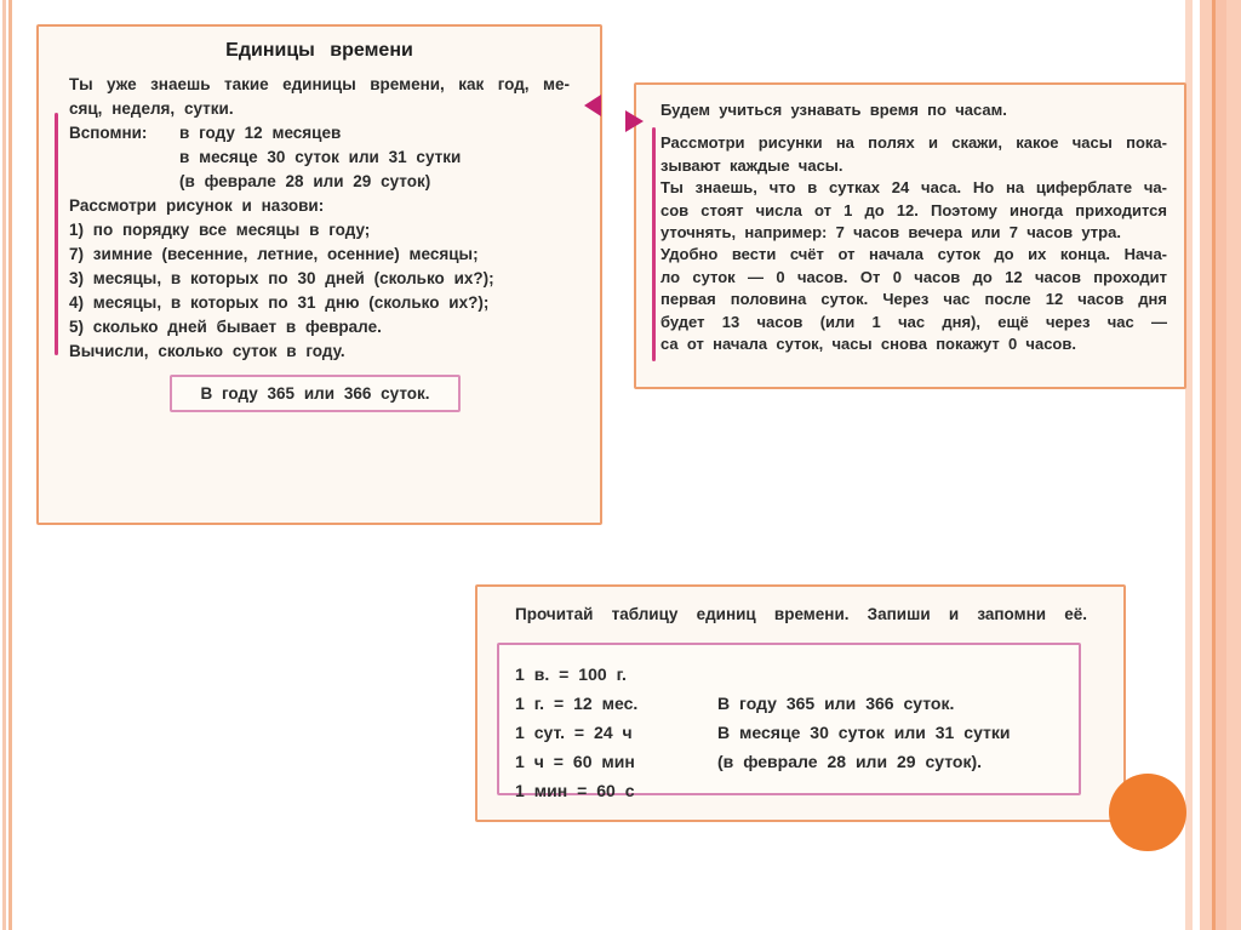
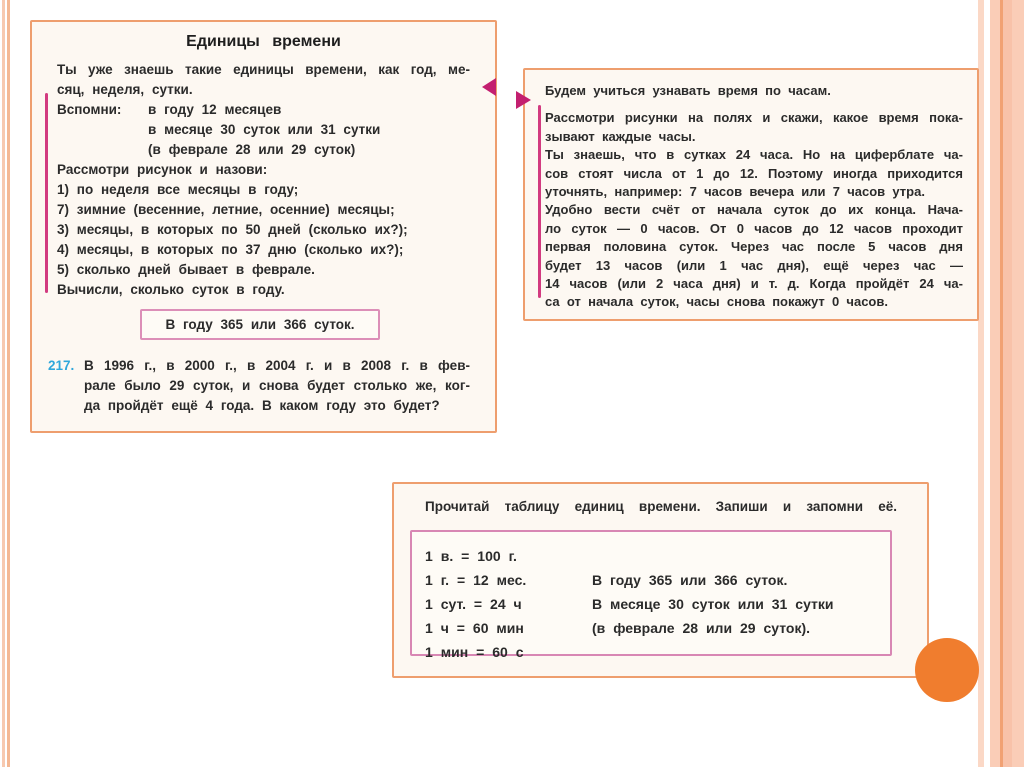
  Единицы времени
  Ты уже знаешь такие единицы времени, как год, ме-
  сяц, неделя, сутки.
  Вспомни:
  в году 12 месяцев
  в месяце 30 суток или 31 сутки
  (в феврале 28 или 29 суток)
  Рассмотри рисунок и назови:
- 1) по порядку все месяцы в году;
+ 1) по неделя все месяцы в году;
  7) зимние (весенние, летние, осенние) месяцы;
- 3) месяцы, в которых по 30 дней (сколько их?);
+ 3) месяцы, в которых по 50 дней (сколько их?);
- 4) месяцы, в которых по 31 дню (сколько их?);
+ 4) месяцы, в которых по 37 дню (сколько их?);
  5) сколько дней бывает в феврале.
  Вычисли, сколько суток в году.
  В году 365 или 366 суток.
+ 217.
+ В 1996 г., в 2000 г., в 2004 г. и в 2008 г. в фев-
+ рале было 29 суток, и снова будет столько же, ког-
+ да пройдёт ещё 4 года. В каком году это будет?
  Будем учиться узнавать время по часам.
- Рассмотри рисунки на полях и скажи, какое часы пока-
+ Рассмотри рисунки на полях и скажи, какое время пока-
  зывают каждые часы.
  Ты знаешь, что в сутках 24 часа. Но на циферблате ча-
  сов стоят числа от 1 до 12. Поэтому иногда приходится
  уточнять, например: 7 часов вечера или 7 часов утра.
  Удобно вести счёт от начала суток до их конца. Нача-
  ло суток — 0 часов. От 0 часов до 12 часов проходит
- первая половина суток. Через час после 12 часов дня
+ первая половина суток. Через час после 5 часов дня
  будет 13 часов (или 1 час дня), ещё через час —
+ 14 часов (или 2 часа дня) и т. д. Когда пройдёт 24 ча-
  са от начала суток, часы снова покажут 0 часов.
  Прочитай таблицу единиц времени. Запиши и запомни её.
  1 в. = 100 г.
  1 г. = 12 мес.
  1 сут. = 24 ч
  1 ч = 60 мин
  1 мин = 60 с
  В году 365 или 366 суток.
  В месяце 30 суток или 31 сутки
  (в феврале 28 или 29 суток).
